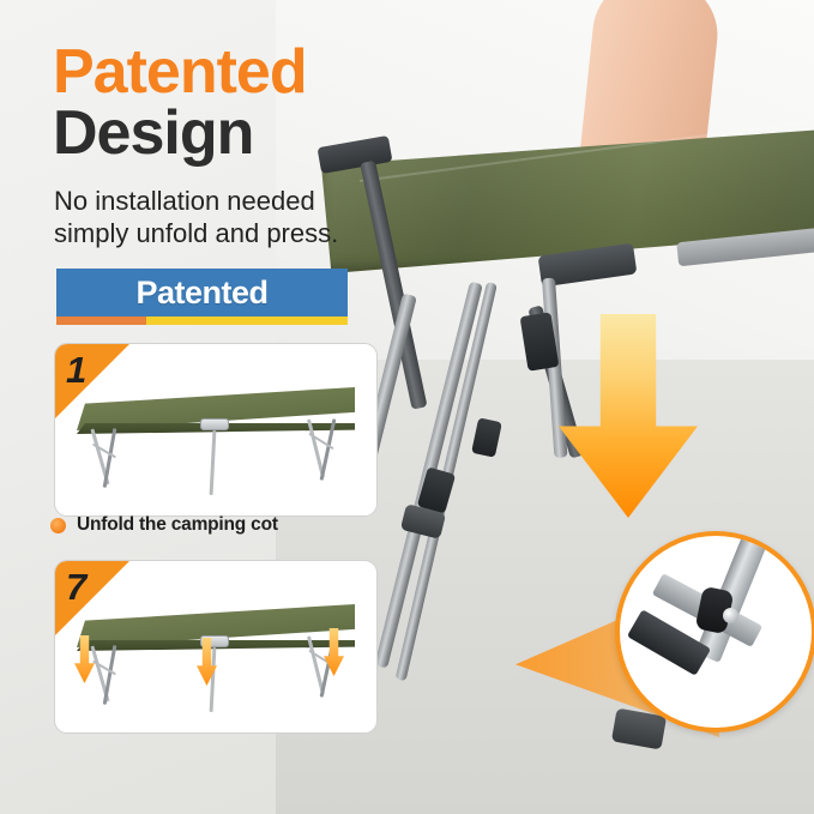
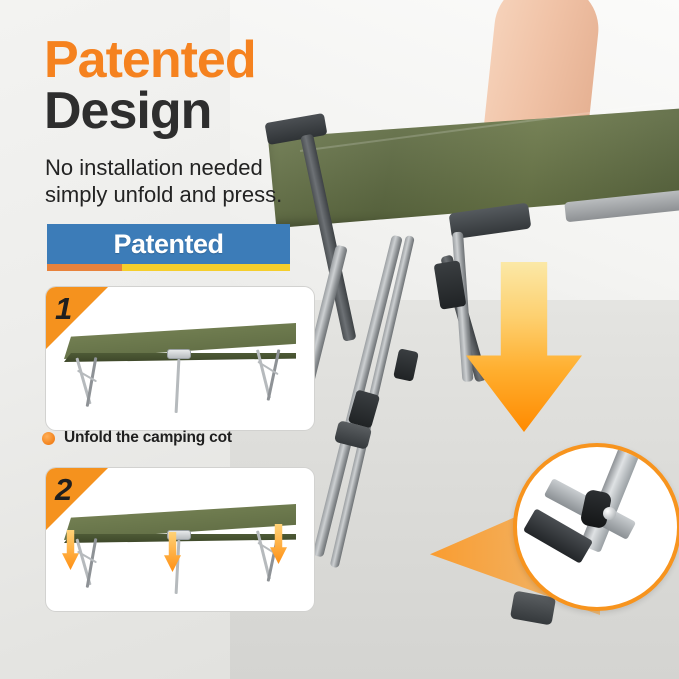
  Patented
  Design
  No installation needed
  simply unfold and press.
  Patented
  1
  Unfold the camping cot
- 7
+ 2
